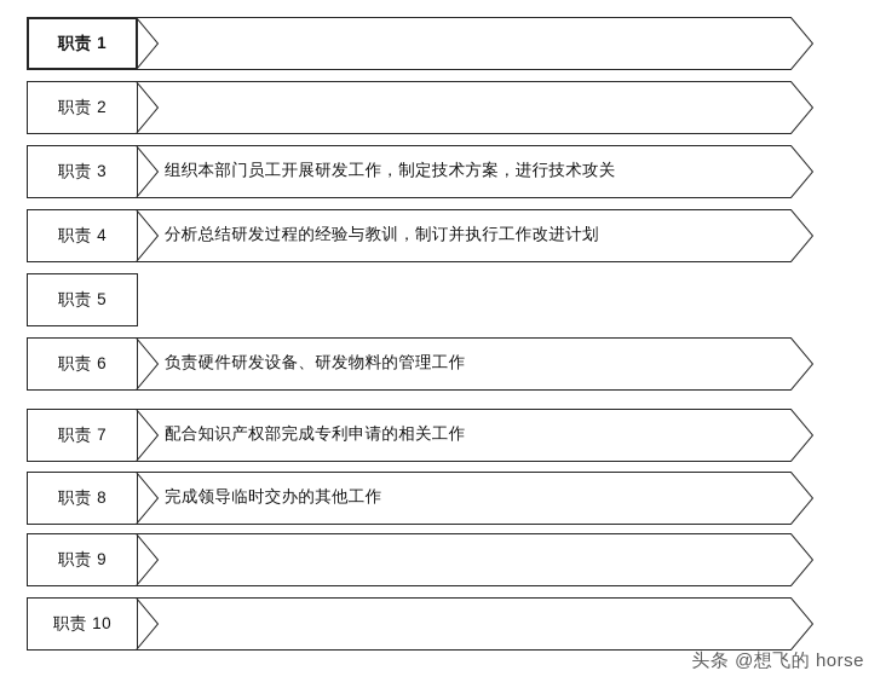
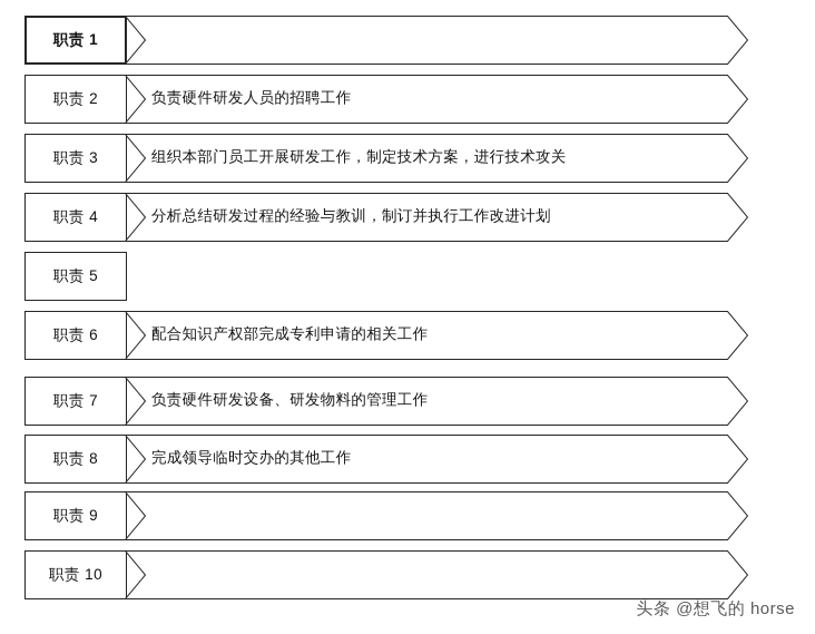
  职责 1
  职责 2
+ 负责硬件研发人员的招聘工作
  职责 3
  组织本部门员工开展研发工作，制定技术方案，进行技术攻关
  职责 4
  分析总结研发过程的经验与教训，制订并执行工作改进计划
  职责 5
  职责 6
- 负责硬件研发设备、研发物料的管理工作
+ 配合知识产权部完成专利申请的相关工作
  职责 7
- 配合知识产权部完成专利申请的相关工作
+ 负责硬件研发设备、研发物料的管理工作
  职责 8
  完成领导临时交办的其他工作
  职责 9
  职责 10
  头条 @想飞的 horse
